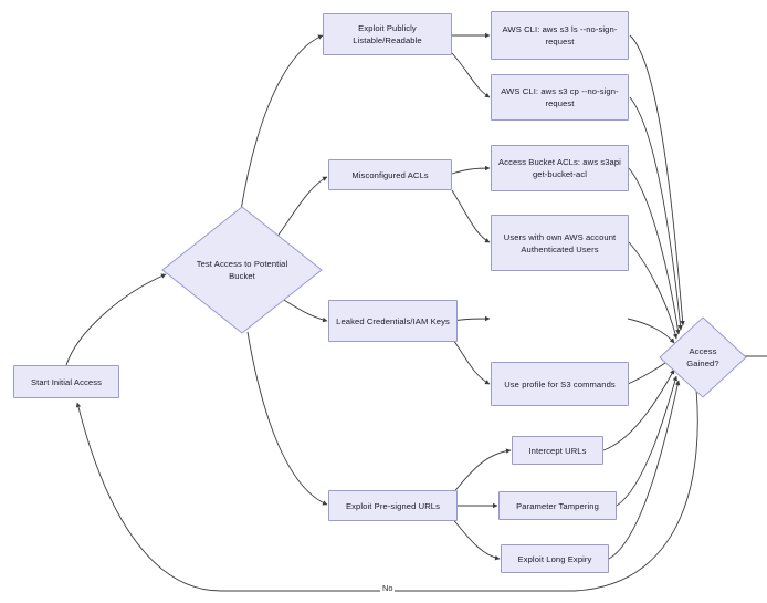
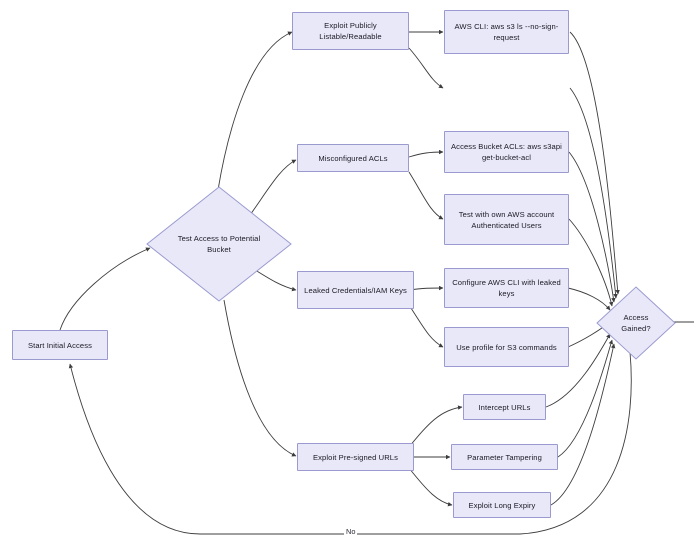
  Test Access to Potential Bucket
  Access Gained?
  Start Initial Access
  Exploit Publicly Listable/Readable
  AWS CLI: aws s3 ls --no-sign-request
- AWS CLI: aws s3 cp --no-sign-request
  Misconfigured ACLs
  Access Bucket ACLs: aws s3api get-bucket-acl
- Users with own AWS account Authenticated Users
+ Test with own AWS account Authenticated Users
  Leaked Credentials/IAM Keys
+ Configure AWS CLI with leaked keys
  Use profile for S3 commands
  Exploit Pre-signed URLs
  Intercept URLs
  Parameter Tampering
  Exploit Long Expiry
  No
